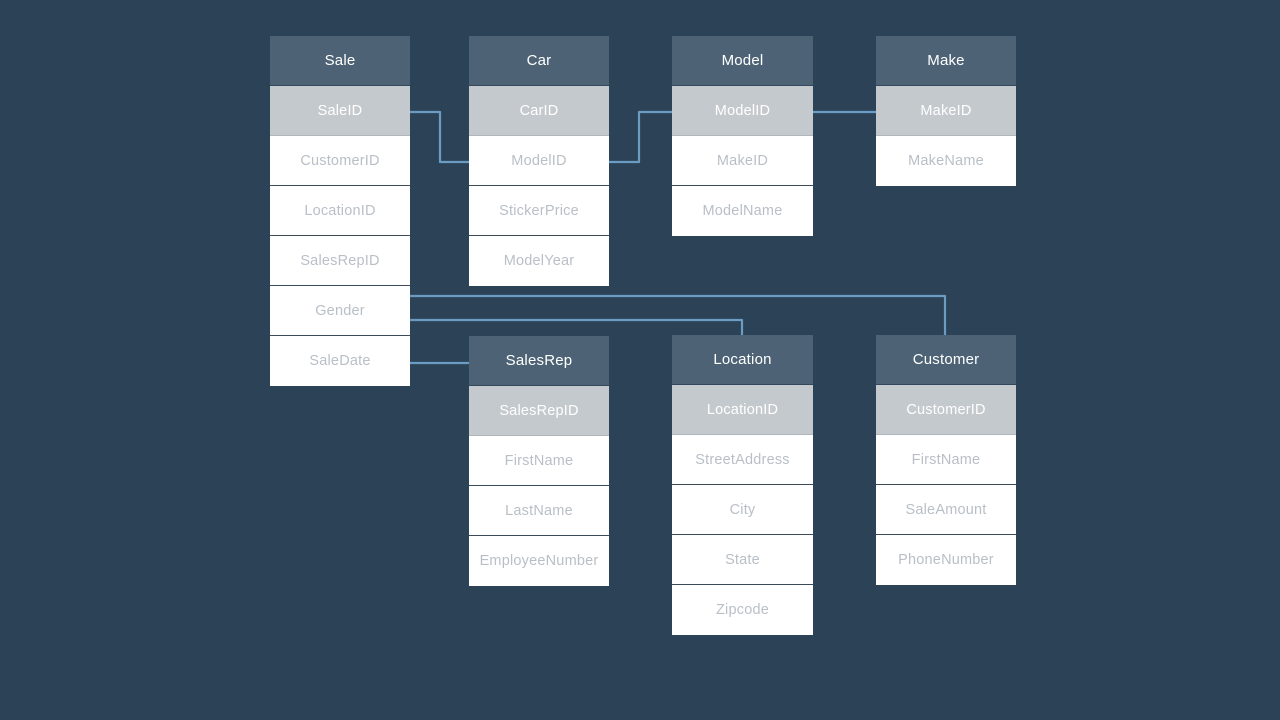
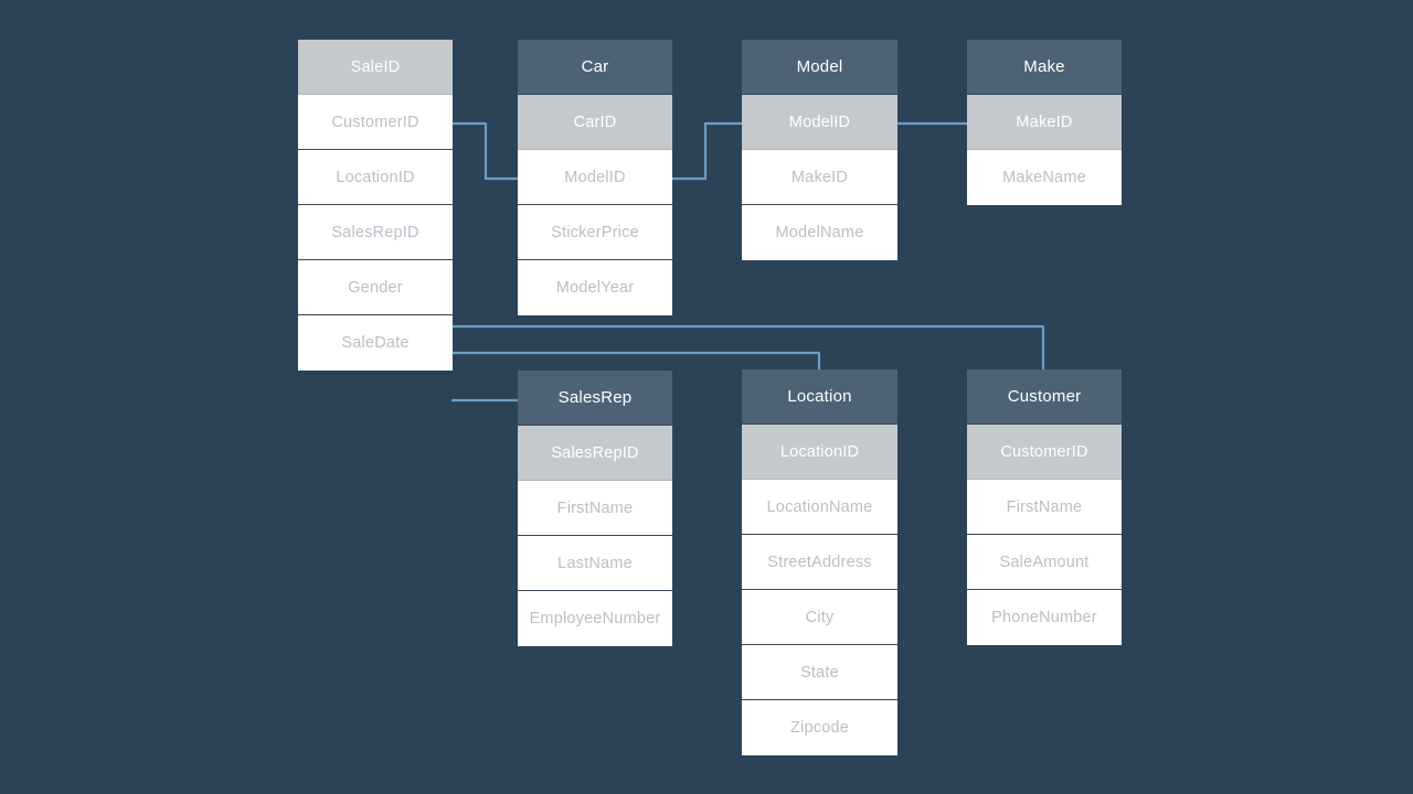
- Sale
  SaleID
  CustomerID
  LocationID
  SalesRepID
  Gender
  SaleDate
  Car
  CarID
  ModelID
  StickerPrice
  ModelYear
  Model
  ModelID
  MakeID
  ModelName
  Make
  MakeID
  MakeName
  SalesRep
  SalesRepID
  FirstName
  LastName
  EmployeeNumber
  Location
  LocationID
+ LocationName
  StreetAddress
  City
  State
  Zipcode
  Customer
  CustomerID
  FirstName
  SaleAmount
  PhoneNumber
